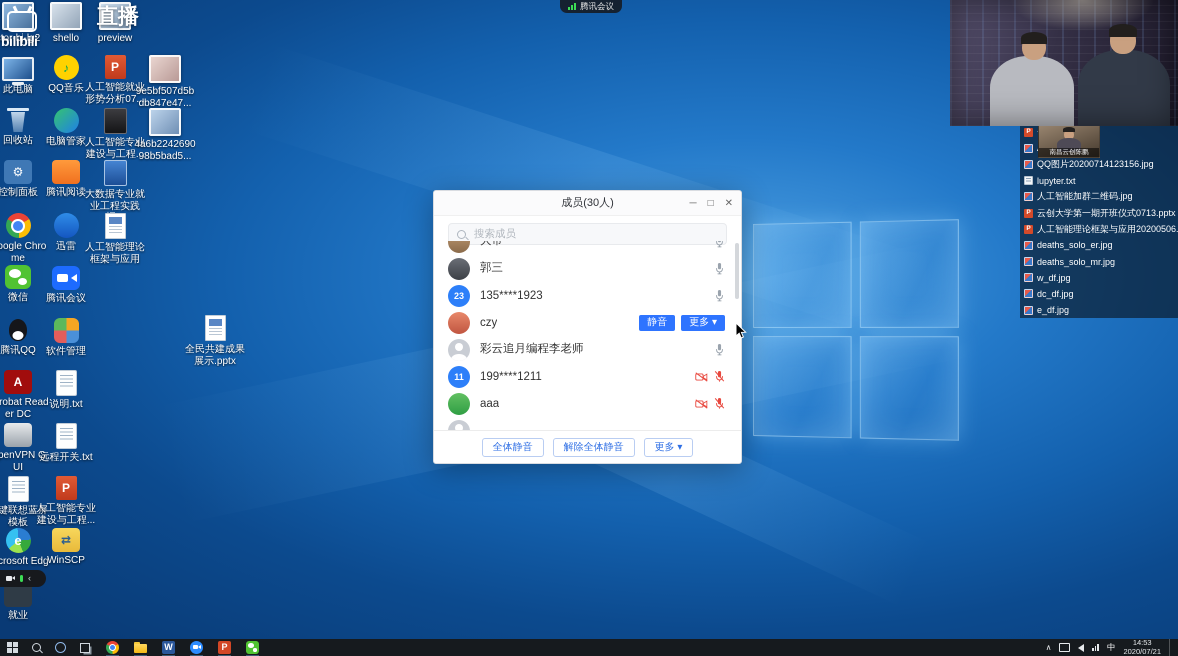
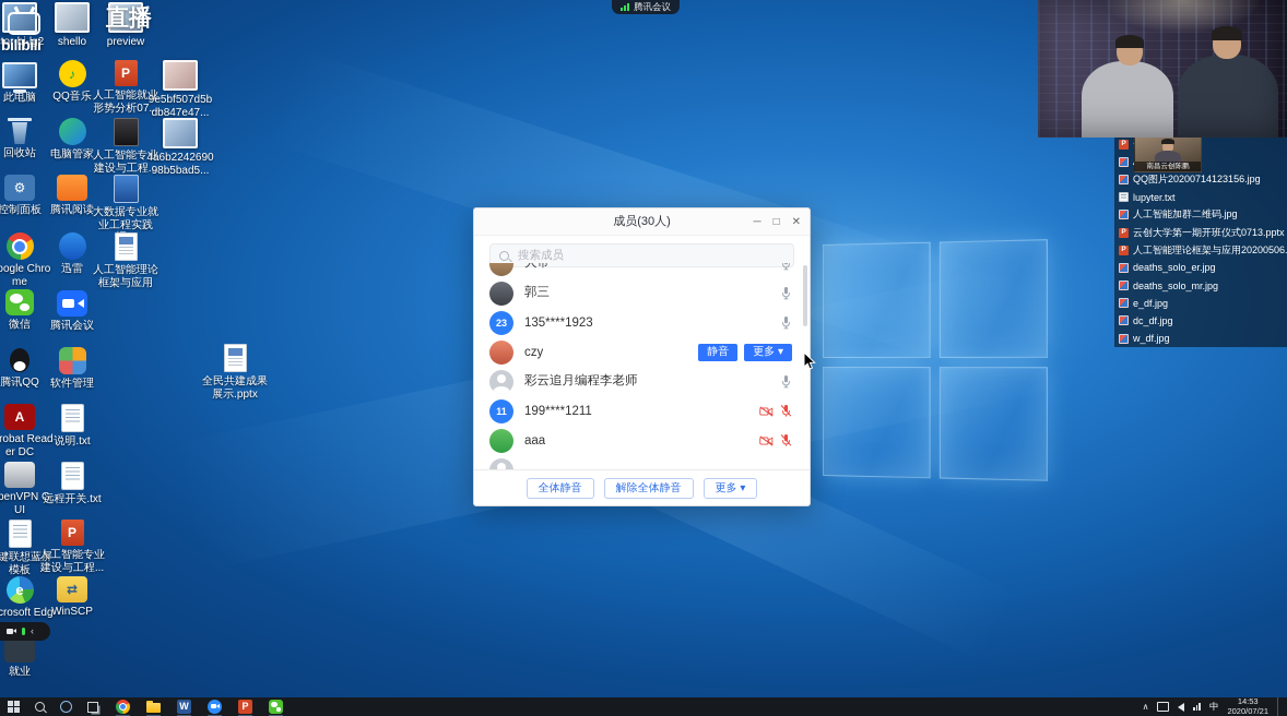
  tor-bj-lg2
  此电脑
  回收站
  ⚙
  控制面板
  oogle Chrome
  微信
  腾讯QQ
  A
  robat Reader DC
  penVPN GUI
  键联想蓝屏模板
  e
  crosoft Edg
  就业
  shello
  ♪
  QQ音乐
  电脑管家
  腾讯阅读
  迅雷
  腾讯会议
  软件管理
  说明.txt
  远程开关.txt
  P
  人工智能专业建设与工程...
  ⇄
  WinSCP
  preview
  P
  人工智能就业形势分析07...
  人工智能专业建设与工程...
  大数据专业就业工程实践
  人工智能理论框架与应用
  9e5bf507d5bdb847e47...
  4a6b224269098b5bad5...
  全民共建成果展示.pptx
  bilibili
  直播
  腾讯会议
  成员(30人)
  ─
  □
  ✕
  搜索成员
  大帝
  郭三
  23
  135****1923
  czy
  静音
  更多 ▾
  彩云追月编程李老师
  11
  199****1211
  aaa
  全体静音
  解除全体静音
  更多 ▾
  QQ图片20200714123156.jpg
  lupyter.txt
  人工智能加群二维码.jpg
  云创大学第一期开班仪式0713.pptx
  人工智能理论框架与应用20200506.
  deaths_solo_er.jpg
  deaths_solo_mr.jpg
- w_df.jpg
+ e_df.jpg
  dc_df.jpg
- e_df.jpg
+ w_df.jpg
  ‹
  W
  P
  ∧
  中
  14:53
  2020/07/21
